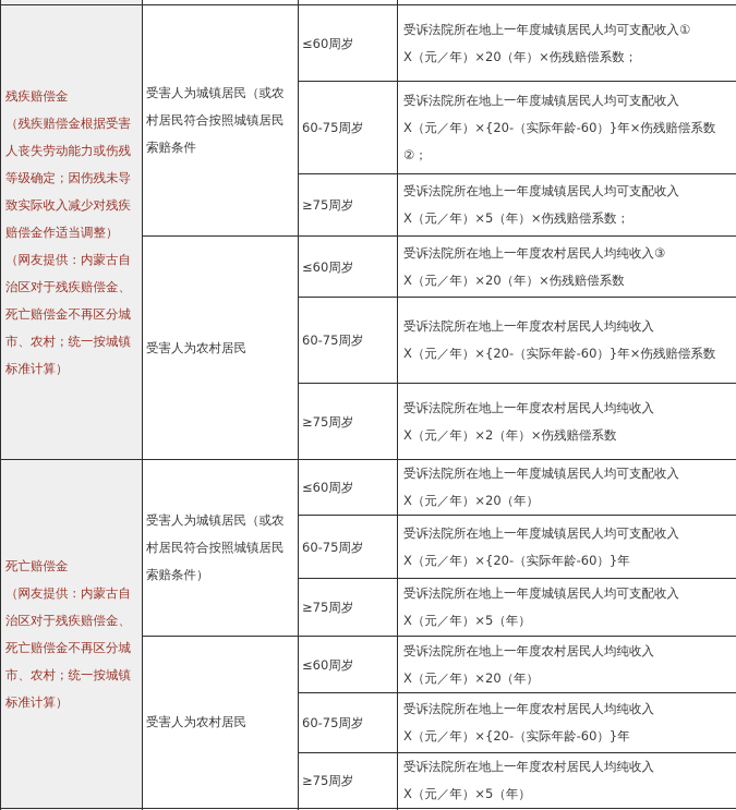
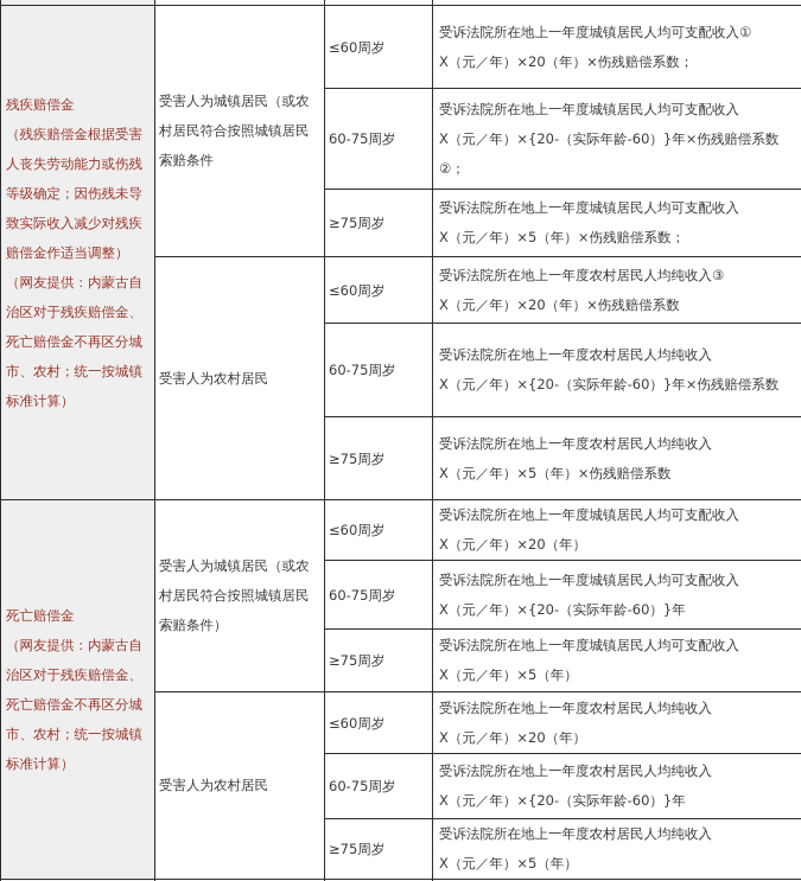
  残疾赔偿金 （残疾赔偿金根据受害人丧失劳动能力或伤残等级确定；因伤残未导致实际收入减少对残疾赔偿金作适当调整） （网友提供：内蒙古自治区对于残疾赔偿金、死亡赔偿金不再区分城市、农村；统一按城镇标准计算）	受害人为城镇居民（或农村居民符合按照城镇居民索赔条件	≤60周岁	受诉法院所在地上一年度城镇居民人均可支配收入① X（元／年）×20（年）×伤残赔偿系数；
  60-75周岁	受诉法院所在地上一年度城镇居民人均可支配收入 X（元／年）×{20-（实际年龄-60）}年×伤残赔偿系数 ②；
  ≥75周岁	受诉法院所在地上一年度城镇居民人均可支配收入 X（元／年）×5（年）×伤残赔偿系数；
  受害人为农村居民	≤60周岁	受诉法院所在地上一年度农村居民人均纯收入③ X（元／年）×20（年）×伤残赔偿系数
  60-75周岁	受诉法院所在地上一年度农村居民人均纯收入 X（元／年）×{20-（实际年龄-60）}年×伤残赔偿系数
- ≥75周岁	受诉法院所在地上一年度农村居民人均纯收入 X（元／年）×2（年）×伤残赔偿系数
+ ≥75周岁	受诉法院所在地上一年度农村居民人均纯收入 X（元／年）×5（年）×伤残赔偿系数
  死亡赔偿金 （网友提供：内蒙古自治区对于残疾赔偿金、死亡赔偿金不再区分城市、农村；统一按城镇标准计算）	受害人为城镇居民（或农村居民符合按照城镇居民索赔条件）	≤60周岁	受诉法院所在地上一年度城镇居民人均可支配收入 X（元／年）×20（年）
  60-75周岁	受诉法院所在地上一年度城镇居民人均可支配收入 X（元／年）×{20-（实际年龄-60）}年
  ≥75周岁	受诉法院所在地上一年度城镇居民人均可支配收入 X（元／年）×5（年）
  受害人为农村居民	≤60周岁	受诉法院所在地上一年度农村居民人均纯收入 X（元／年）×20（年）
  60-75周岁	受诉法院所在地上一年度农村居民人均纯收入 X（元／年）×{20-（实际年龄-60）}年
  ≥75周岁	受诉法院所在地上一年度农村居民人均纯收入 X（元／年）×5（年）
